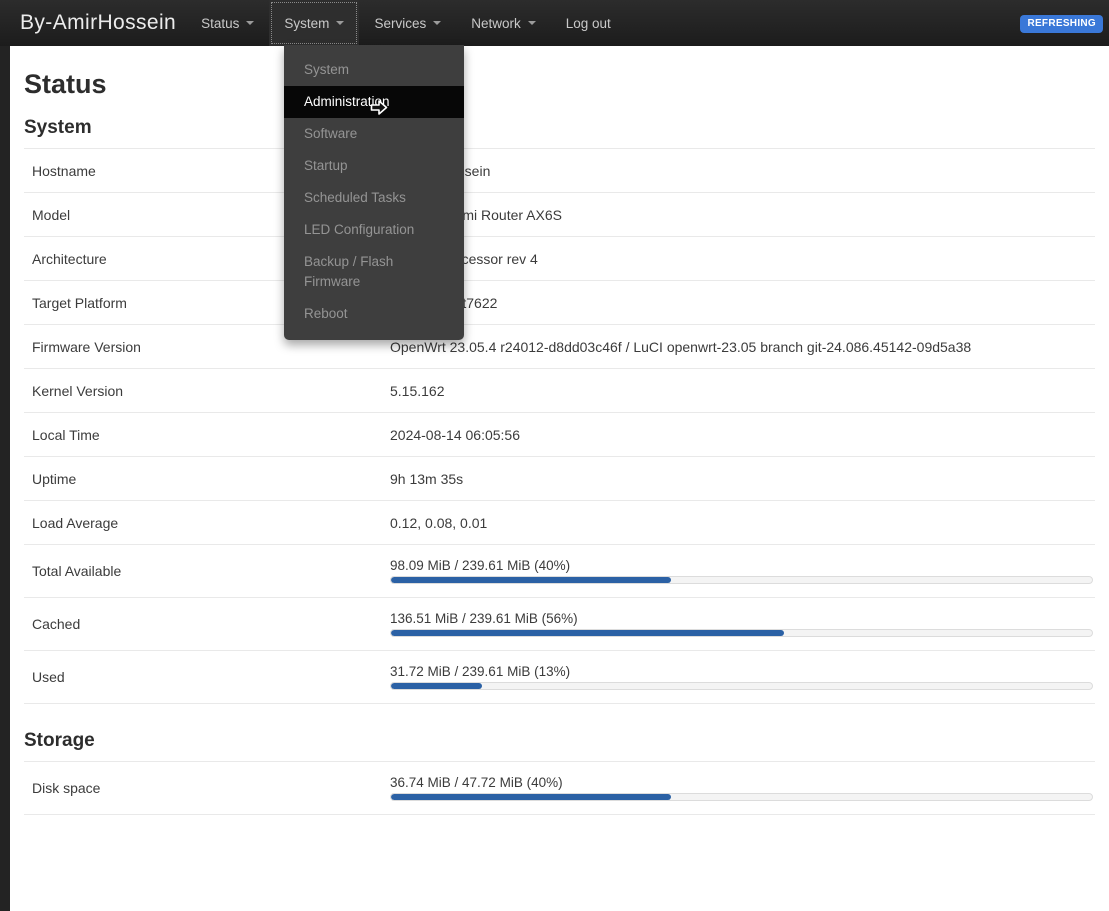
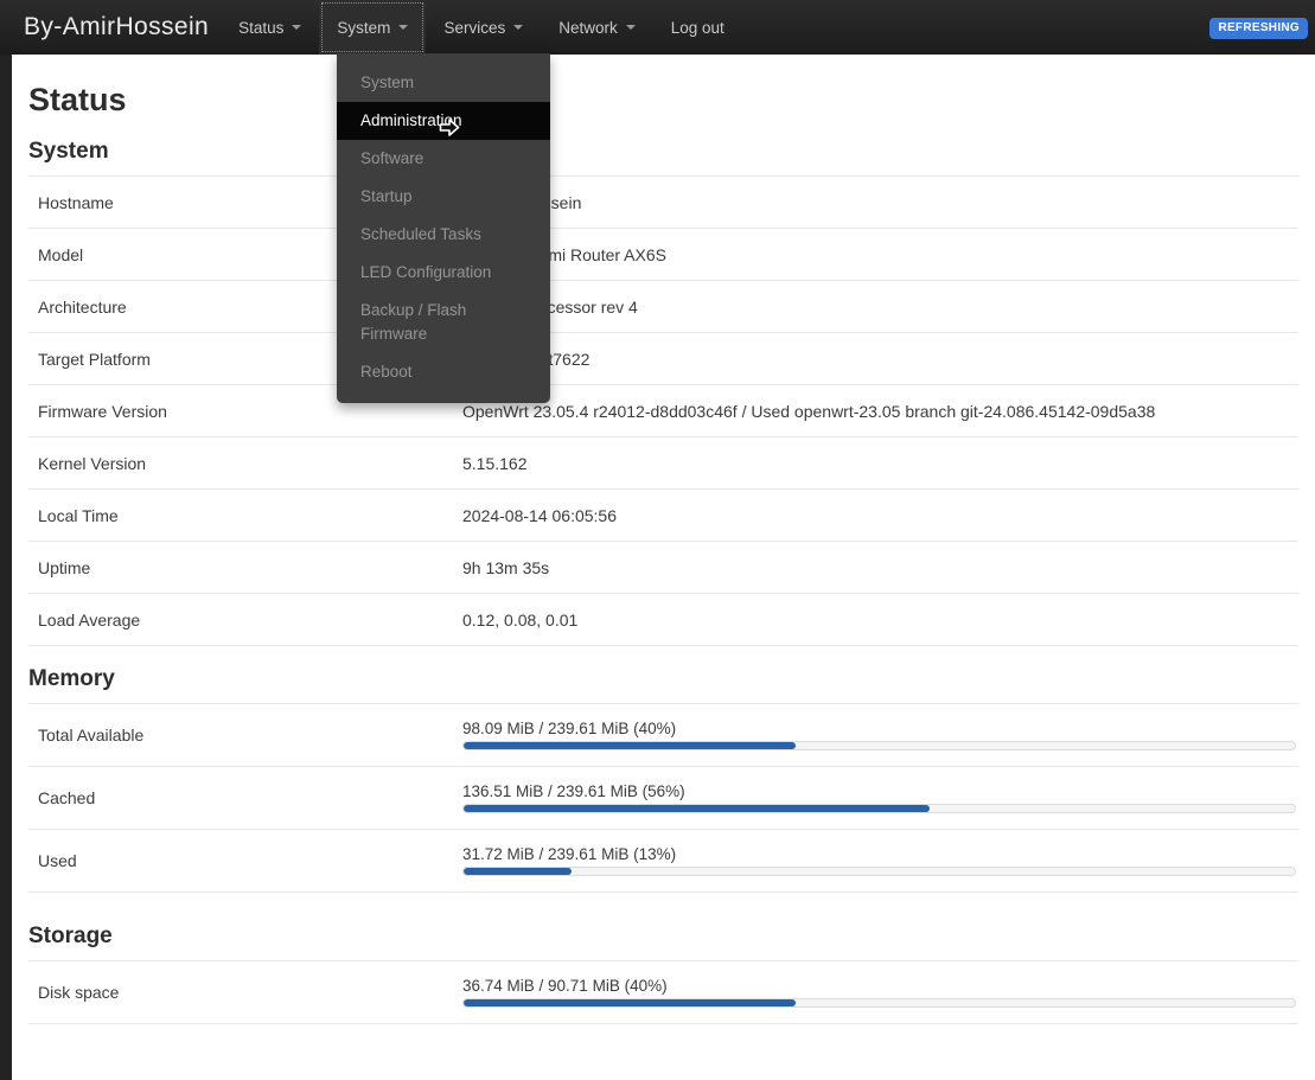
  By-AmirHossein
  Status
  System
  Services
  Network
  Log out
  REFRESHING
  System
  Administratin
  Software
  Startup
  Scheduled Tasks
  LED Configuration
  Backup / Flash Firmware
  Reboot
  Status
  System
  Hostname
  Model
  Architecture
  Target Platform
  Firmware Version
- OpenWrt 23.05.4 r24012-d8dd03c46f / LuCI openwrt-23.05 branch git-24.086.45142-09d5a38
+ OpenWrt 23.05.4 r24012-d8dd03c46f / Used openwrt-23.05 branch git-24.086.45142-09d5a38
  Kernel Version
  5.15.162
  Local Time
  2024-08-14 06:05:56
  Uptime
  9h 13m 35s
  Load Average
  0.12, 0.08, 0.01
+ Memory
  Total Available
  98.09 MiB / 239.61 MiB (40%)
  Cached
  136.51 MiB / 239.61 MiB (56%)
  Used
  31.72 MiB / 239.61 MiB (13%)
  Storage
  Disk space
- 36.74 MiB / 47.72 MiB (40%)
+ 36.74 MiB / 90.71 MiB (40%)
